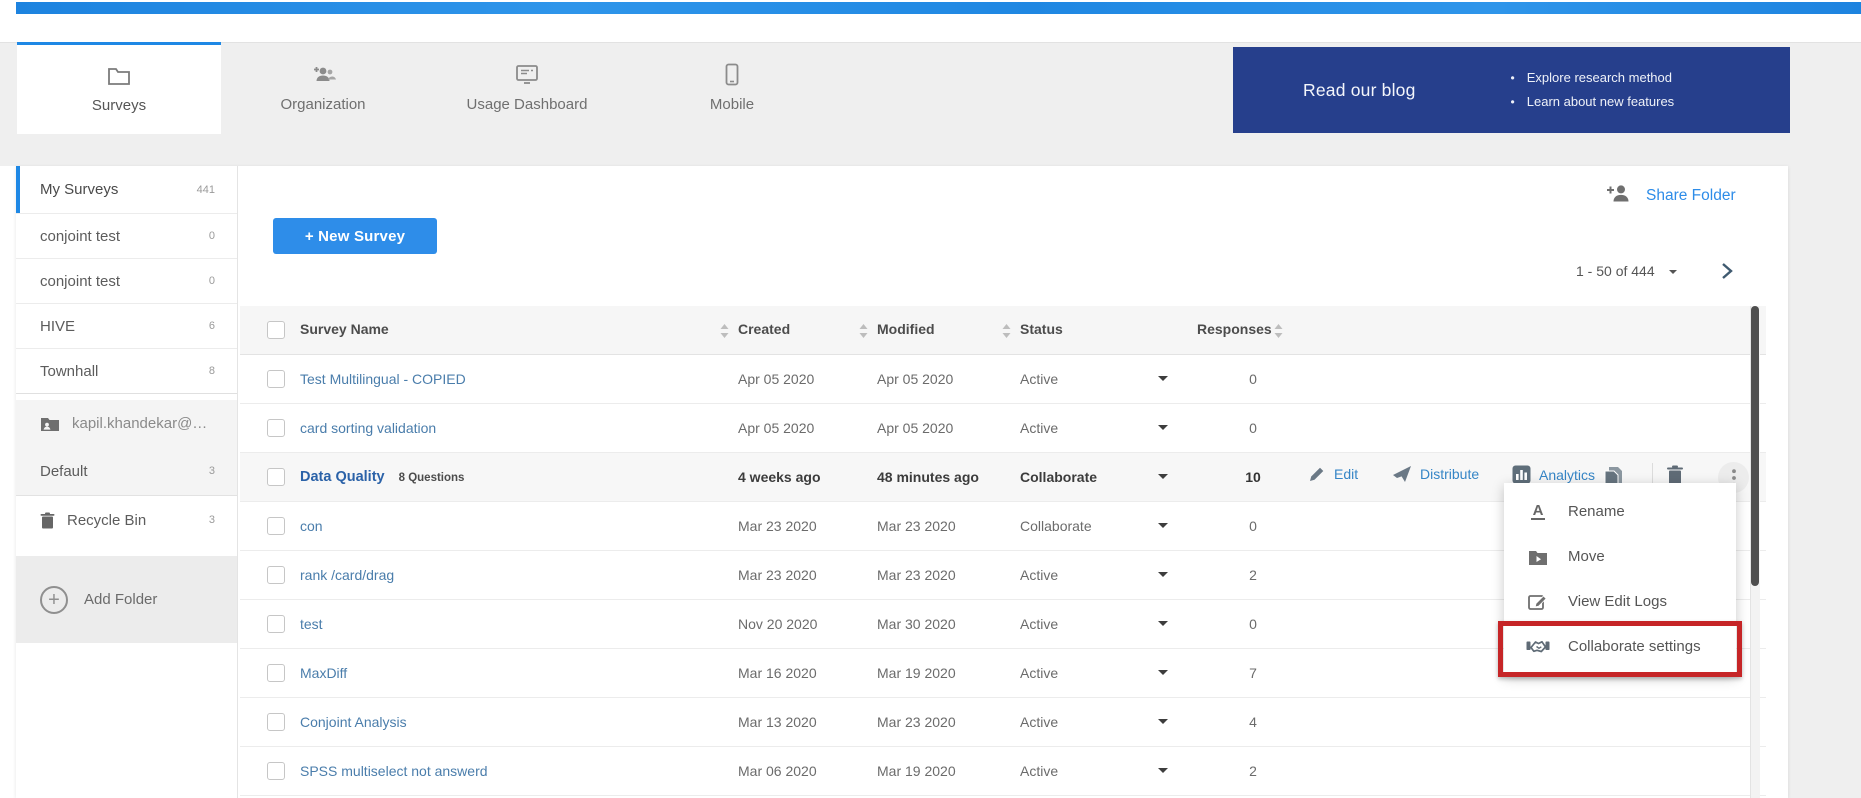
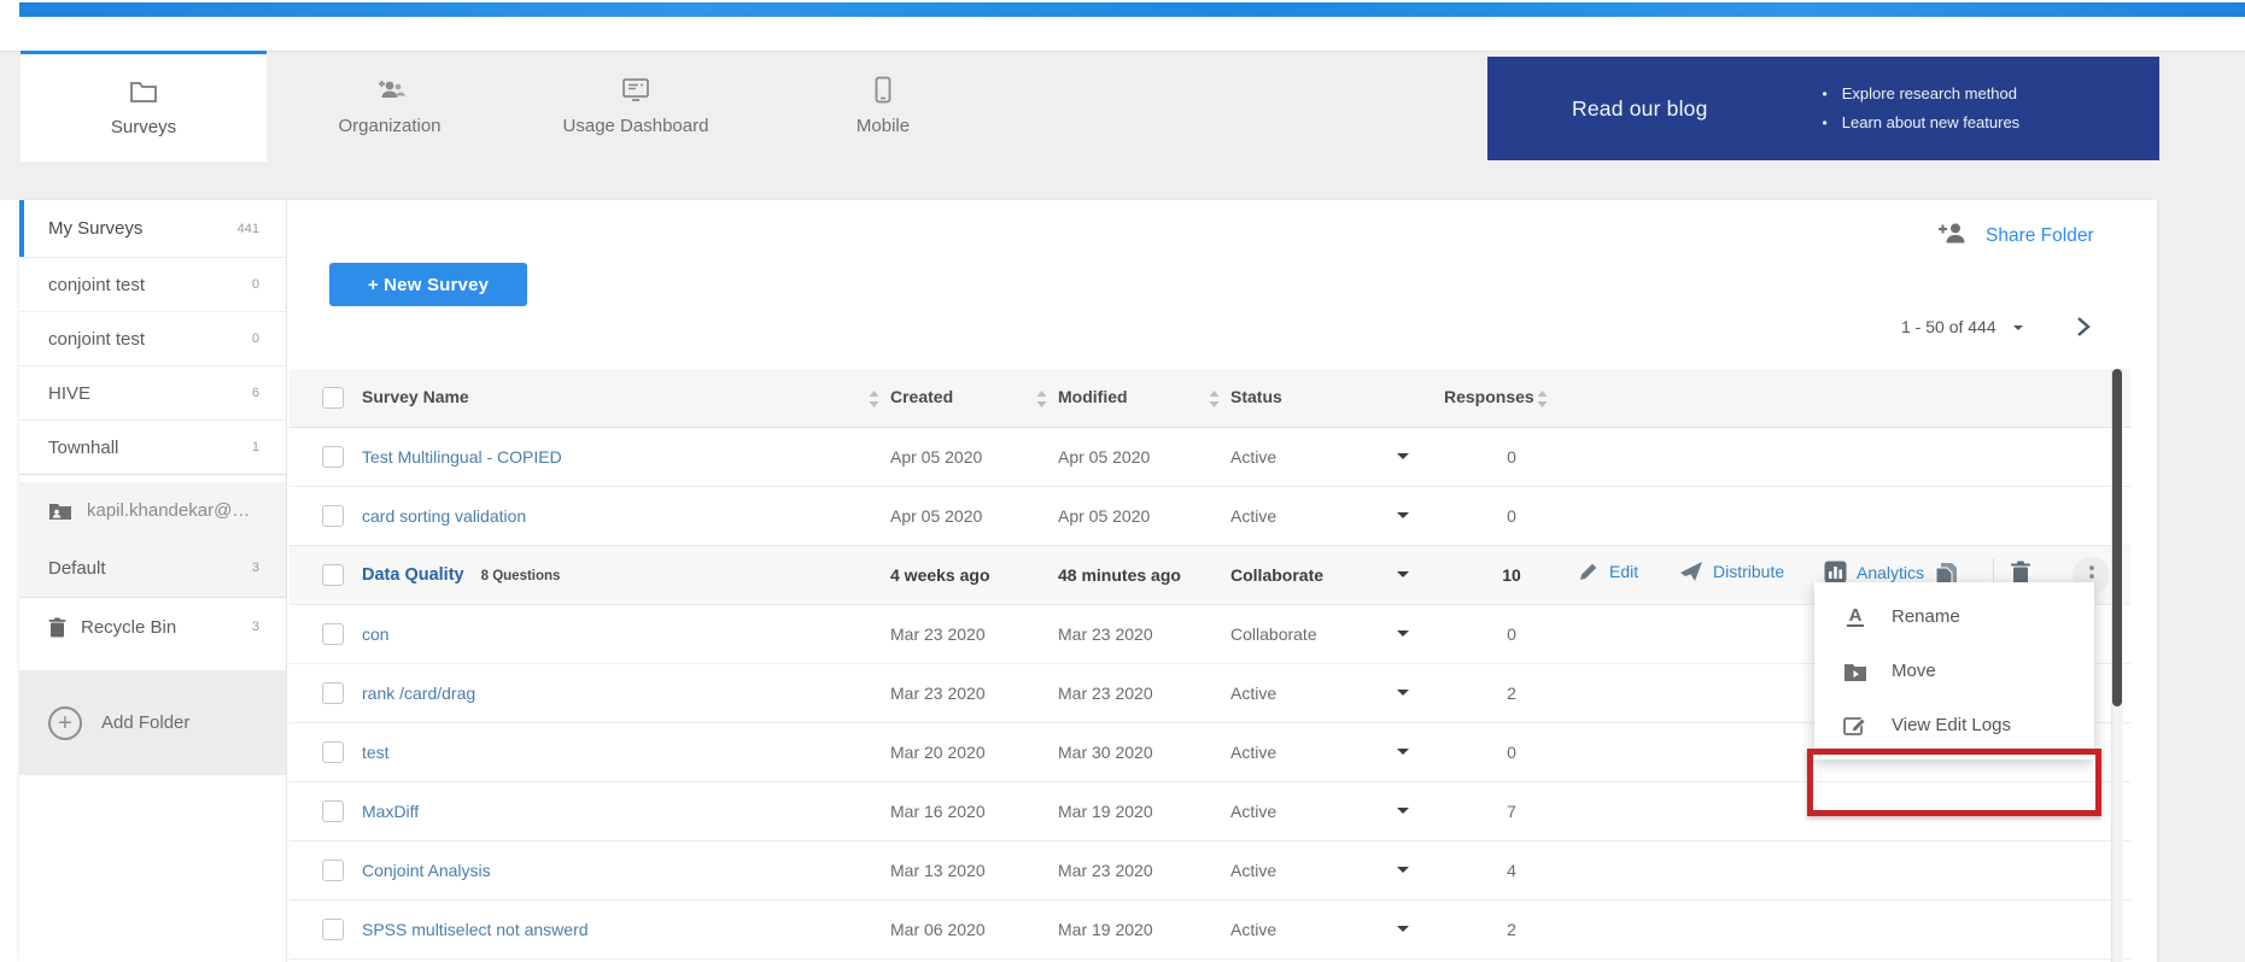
  Surveys
  Organization
  Usage Dashboard
  Mobile
  Read our blog
  Explore research method
  Learn about new features
  My Surveys
  441
  conjoint test
  0
  conjoint test
  0
  HIVE
  6
  Townhall
- 8
+ 1
  kapil.khandekar@que
  Default
  3
  Recycle Bin
  3
  +
  Add Folder
  + New Survey
  Share Folder
  1 - 50 of 444
  Survey Name
  Created
  Modified
  Status
  Responses
  Test Multilingual - COPIED
  Apr 05 2020
  Apr 05 2020
  Active
  0
  card sorting validation
  Apr 05 2020
  Apr 05 2020
  Active
  0
  Data Quality 8 Questions
  4 weeks ago
  48 minutes ago
  Collaborate
  10
  Edit
  Distribute
  Analytics
  con
  Mar 23 2020
  Mar 23 2020
  Collaborate
  0
  rank /card/drag
  Mar 23 2020
  Mar 23 2020
  Active
  2
  test
- Nov 20 2020
+ Mar 20 2020
  Mar 30 2020
  Active
  0
  MaxDiff
  Mar 16 2020
  Mar 19 2020
  Active
  7
  Conjoint Analysis
  Mar 13 2020
  Mar 23 2020
  Active
  4
  SPSS multiselect not answerd
  Mar 06 2020
  Mar 19 2020
  Active
  2
  A
  Rename
  Move
  View Edit Logs
- Collaborate settings
